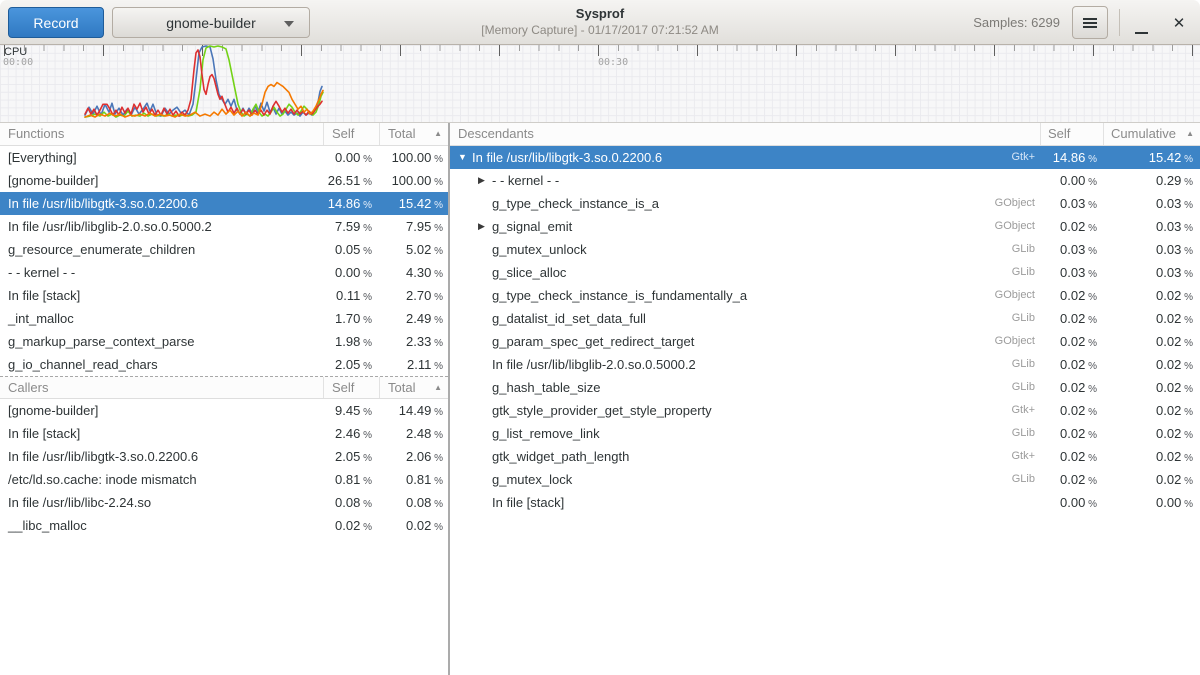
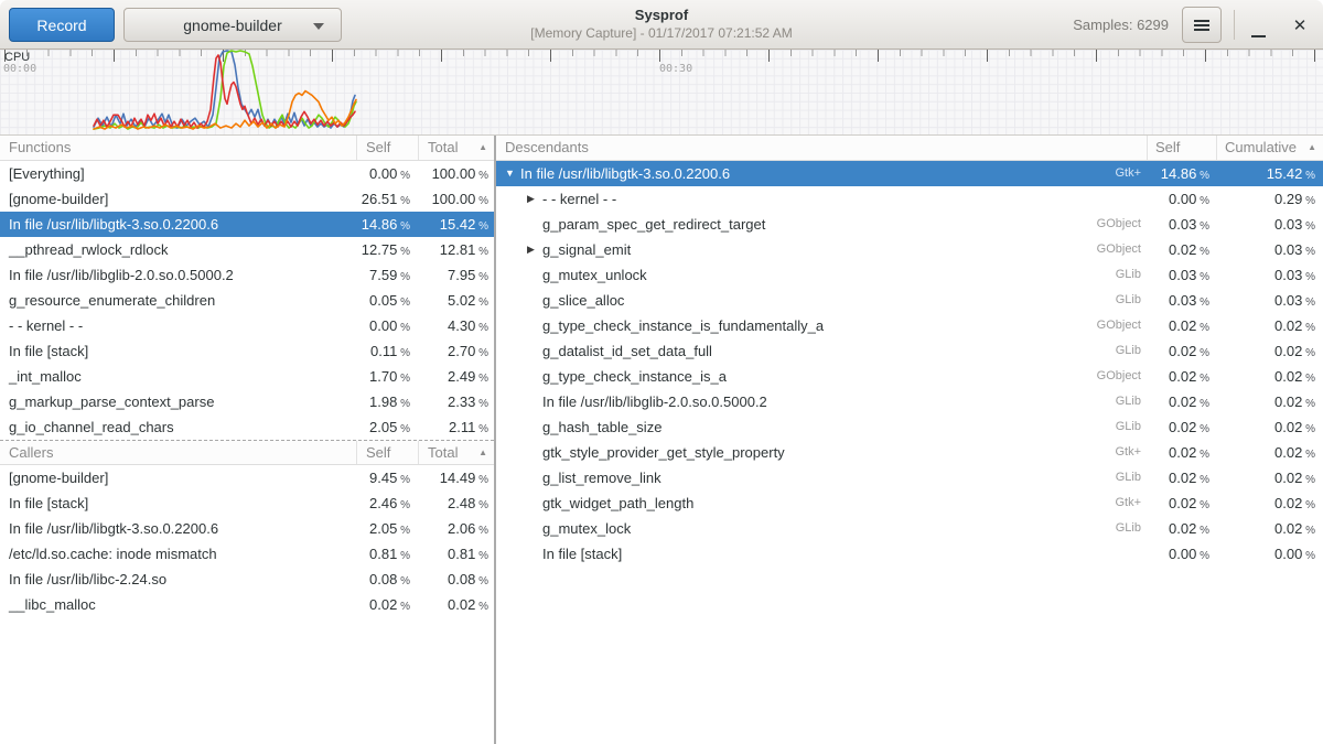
  Record
  gnome-builder
  Sysprof
  [Memory Capture] - 01/17/2017 07:21:52 AM
  Samples: 6299
  ✕
  CPU
  00:00
  00:30
  Functions
  Self
  Total
  ▲
  [Everything]
  0.00 %
  100.00 %
  [gnome-builder]
  26.51 %
  100.00 %
  In file /usr/lib/libgtk-3.so.0.2200.6
  14.86 %
  15.42 %
+ __pthread_rwlock_rdlock
+ 12.75 %
+ 12.81 %
  In file /usr/lib/libglib-2.0.so.0.5000.2
  7.59 %
  7.95 %
  g_resource_enumerate_children
  0.05 %
  5.02 %
  - - kernel - -
  0.00 %
  4.30 %
  In file [stack]
  0.11 %
  2.70 %
  _int_malloc
  1.70 %
  2.49 %
  g_markup_parse_context_parse
  1.98 %
  2.33 %
  g_io_channel_read_chars
  2.05 %
  2.11 %
  Callers
  Self
  Total
  ▲
  [gnome-builder]
  9.45 %
  14.49 %
  In file [stack]
  2.46 %
  2.48 %
  In file /usr/lib/libgtk-3.so.0.2200.6
  2.05 %
  2.06 %
  /etc/ld.so.cache: inode mismatch
  0.81 %
  0.81 %
  In file /usr/lib/libc-2.24.so
  0.08 %
  0.08 %
  __libc_malloc
  0.02 %
  0.02 %
  Descendants
  Self
  Cumulative
  ▲
  ▼
  In file /usr/lib/libgtk-3.so.0.2200.6
  Gtk+
  14.86 %
  15.42 %
  ▶
  - - kernel - -
  0.00 %
  0.29 %
- g_type_check_instance_is_a
+ g_param_spec_get_redirect_target
  GObject
  0.03 %
  0.03 %
  ▶
  g_signal_emit
  GObject
  0.02 %
  0.03 %
  g_mutex_unlock
  GLib
  0.03 %
  0.03 %
  g_slice_alloc
  GLib
  0.03 %
  0.03 %
  g_type_check_instance_is_fundamentally_a
  GObject
  0.02 %
  0.02 %
  g_datalist_id_set_data_full
  GLib
  0.02 %
  0.02 %
- g_param_spec_get_redirect_target
+ g_type_check_instance_is_a
  GObject
  0.02 %
  0.02 %
  In file /usr/lib/libglib-2.0.so.0.5000.2
  GLib
  0.02 %
  0.02 %
  g_hash_table_size
  GLib
  0.02 %
  0.02 %
  gtk_style_provider_get_style_property
  Gtk+
  0.02 %
  0.02 %
  g_list_remove_link
  GLib
  0.02 %
  0.02 %
  gtk_widget_path_length
  Gtk+
  0.02 %
  0.02 %
  g_mutex_lock
  GLib
  0.02 %
  0.02 %
  In file [stack]
  0.00 %
  0.00 %
